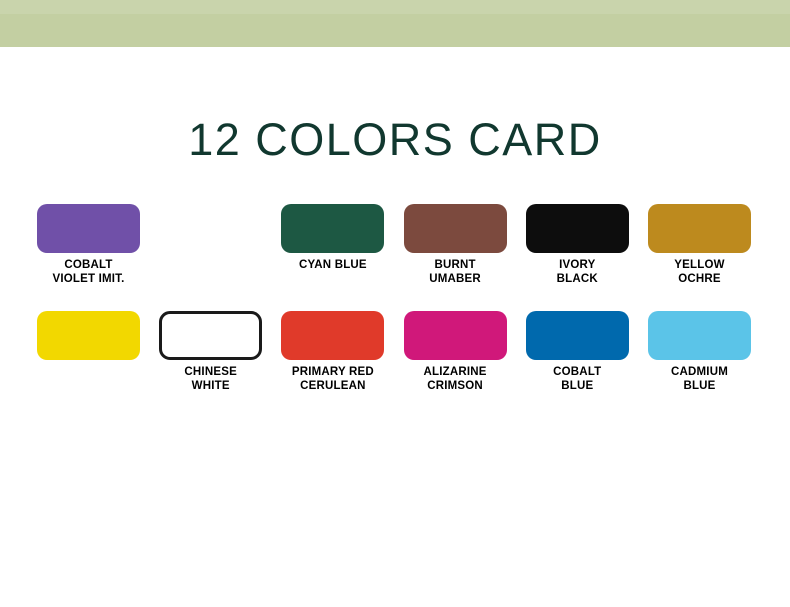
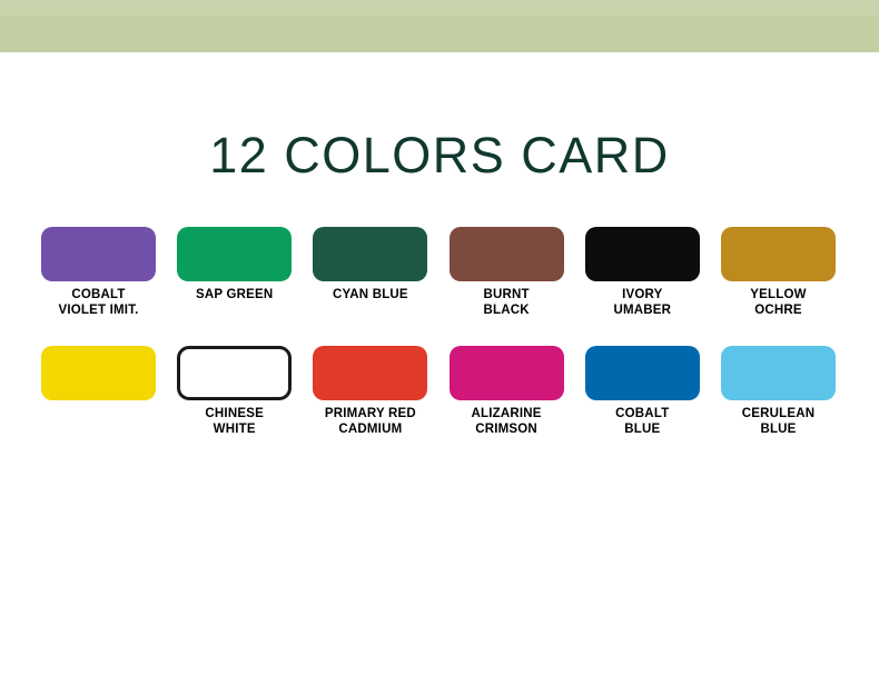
  12 COLORS CARD
  COBALT
  VIOLET IMIT.
+ SAP GREEN
  CYAN BLUE
  BURNT
- UMABER
+ BLACK
  IVORY
- BLACK
+ UMABER
  YELLOW
  OCHRE
  CHINESE
  WHITE
  PRIMARY RED
- CERULEAN
+ CADMIUM
  ALIZARINE
  CRIMSON
  COBALT
  BLUE
- CADMIUM
+ CERULEAN
  BLUE
